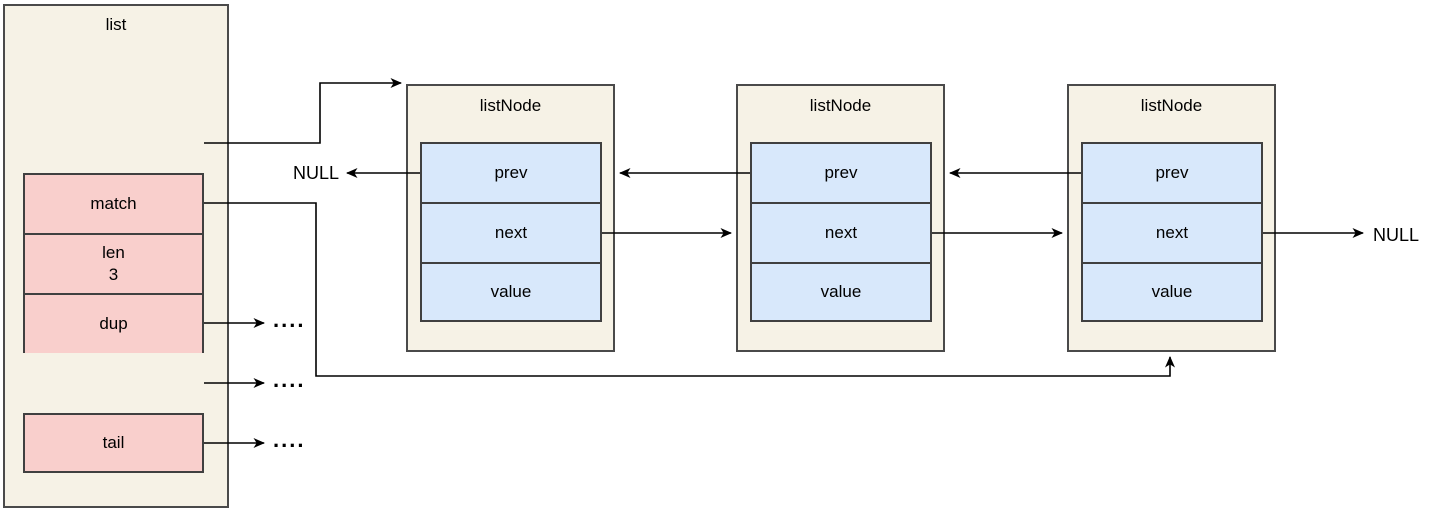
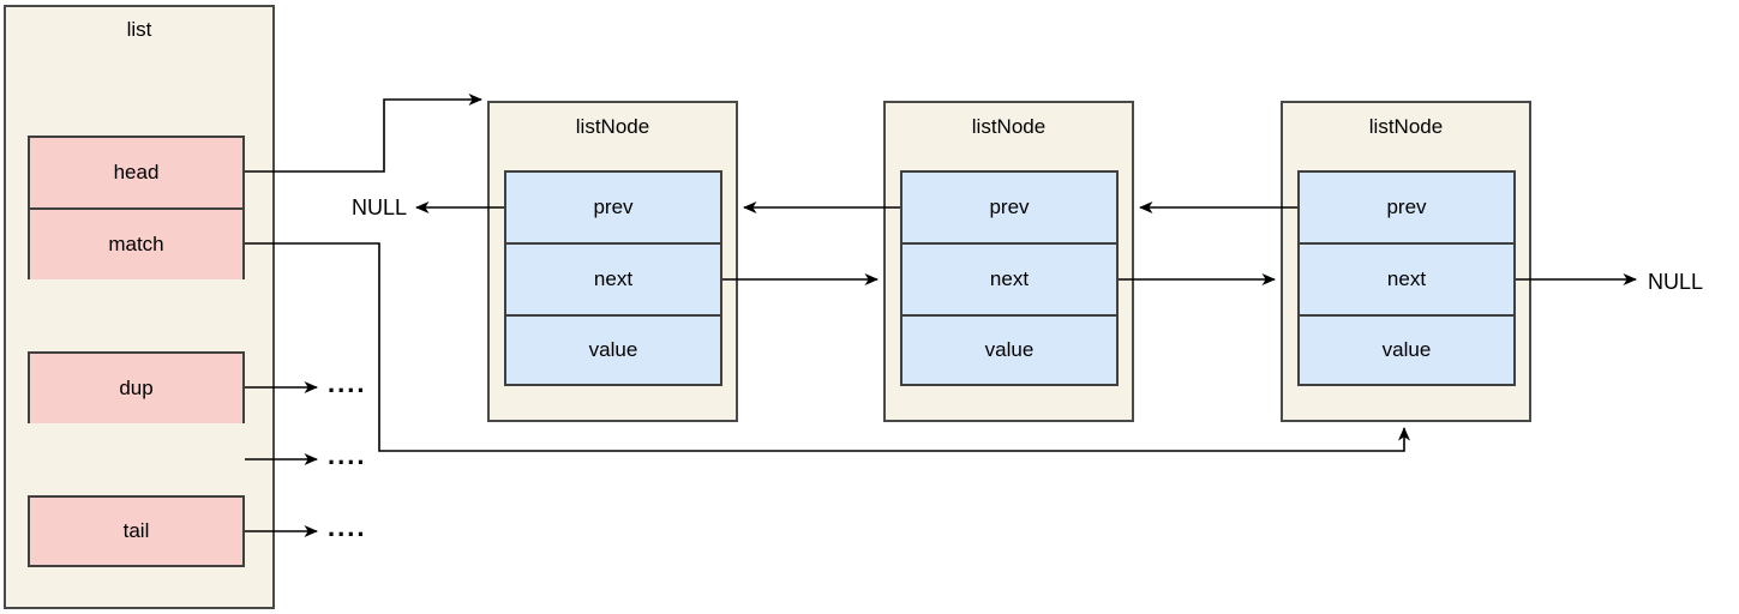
  list
+ head
  match
- len
- 3
  dup
  tail
  listNode
  prev
  next
  value
  listNode
  prev
  next
  value
  listNode
  prev
  next
  value
  NULL
  NULL
  ....
  ....
  ....
